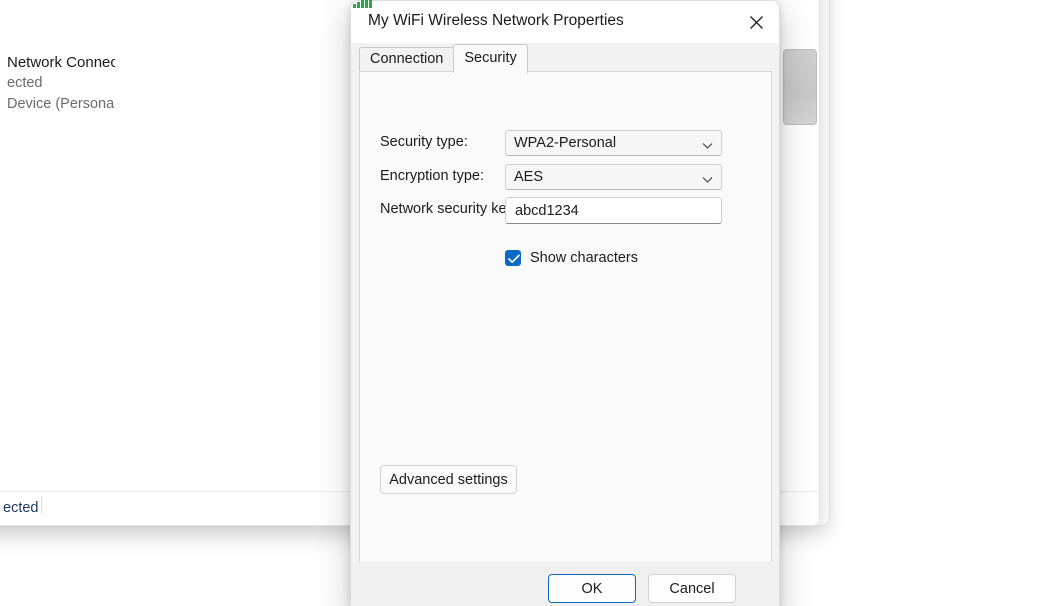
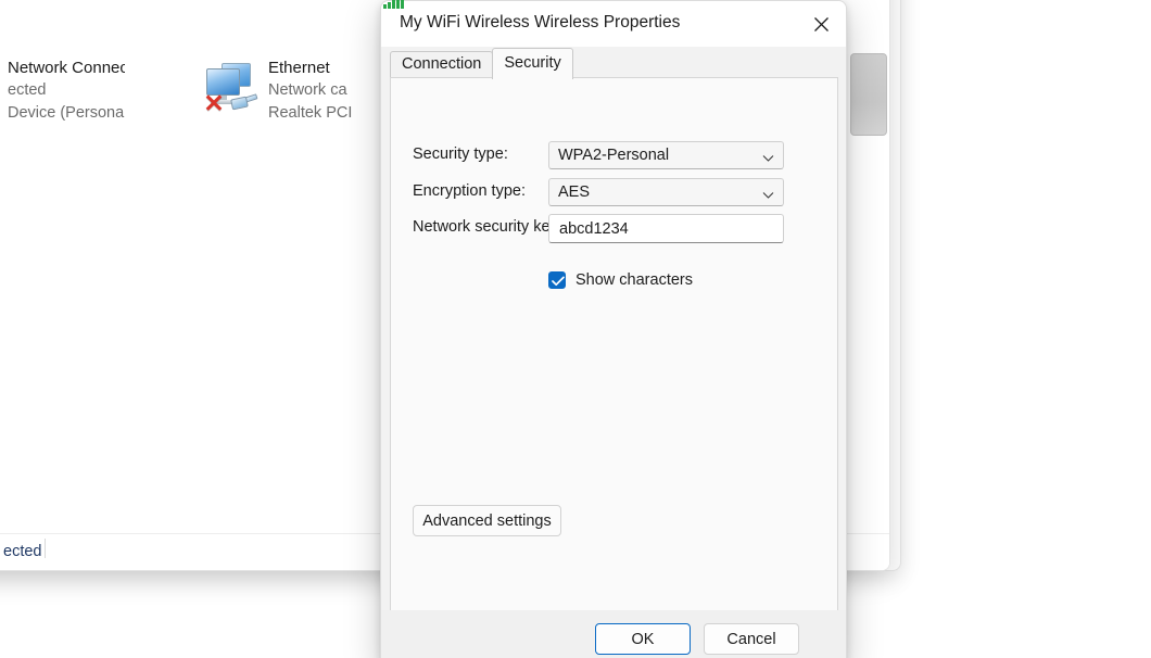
  Network Connec
  ected
+ ✕
+ Ethernet
+ Network ca
+ Realtek PCI
  ected
- My WiFi Wireless Network Properties
+ My WiFi Wireless Wireless Properties
  Connection
  Security
  Security type:
  WPA2-Personal
  Encryption type:
  AES
  Network security ke
  abcd1234
  Show characters
  Advanced settings
  OK
  Cancel
